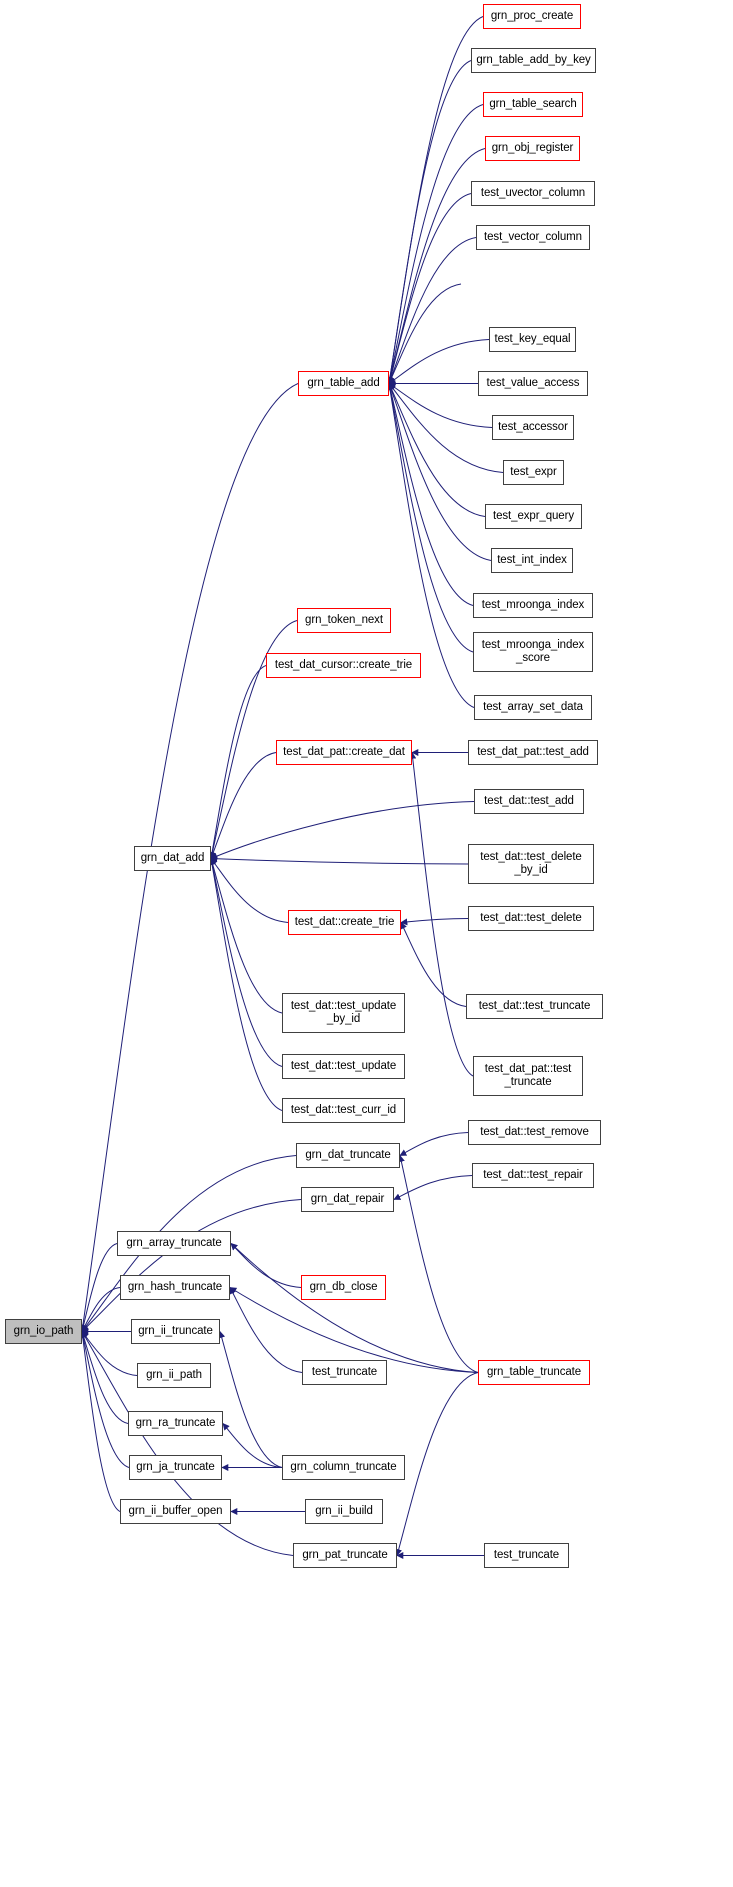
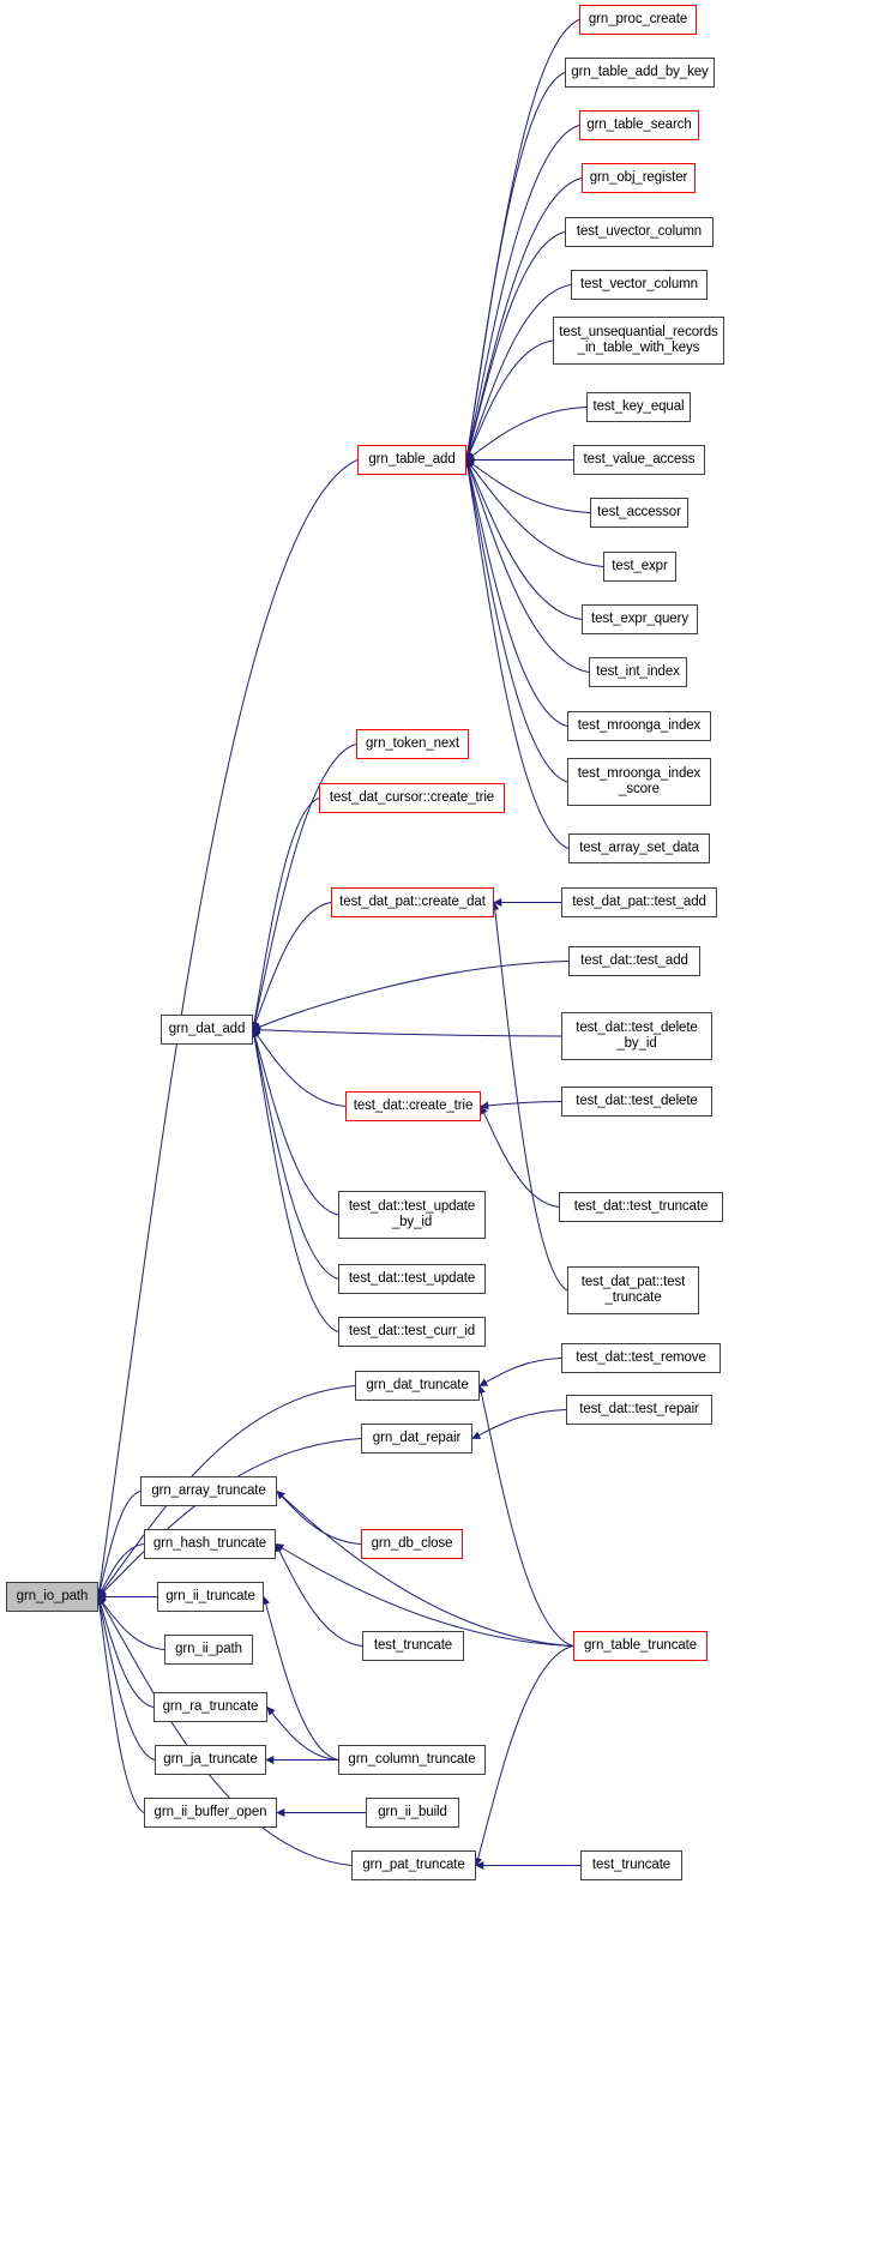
  grn_proc_create
  grn_table_add_by_key
  grn_table_search
  grn_obj_register
  test_uvector_column
  test_vector_column
+ test_unsequantial_records
+ _in_table_with_keys
  test_key_equal
  test_value_access
  test_accessor
  test_expr
  test_expr_query
  test_int_index
  test_mroonga_index
  test_mroonga_index
  _score
  test_array_set_data
  grn_table_add
  grn_token_next
  test_dat_cursor::create_trie
  test_dat_pat::create_dat
  test_dat_pat::test_add
  test_dat::test_add
  test_dat::test_delete
  _by_id
  test_dat::test_delete
  grn_dat_add
  test_dat::create_trie
  test_dat::test_truncate
  test_dat_pat::test
  _truncate
  test_dat::test_remove
  test_dat::test_repair
  test_dat::test_update
  _by_id
  test_dat::test_update
  test_dat::test_curr_id
  grn_dat_truncate
  grn_dat_repair
  grn_array_truncate
  grn_db_close
  grn_hash_truncate
  grn_ii_truncate
  grn_io_path
  test_truncate
  grn_table_truncate
  grn_ii_path
  grn_ra_truncate
  grn_ja_truncate
  grn_column_truncate
  grn_ii_buffer_open
  grn_ii_build
  grn_pat_truncate
  test_truncate
